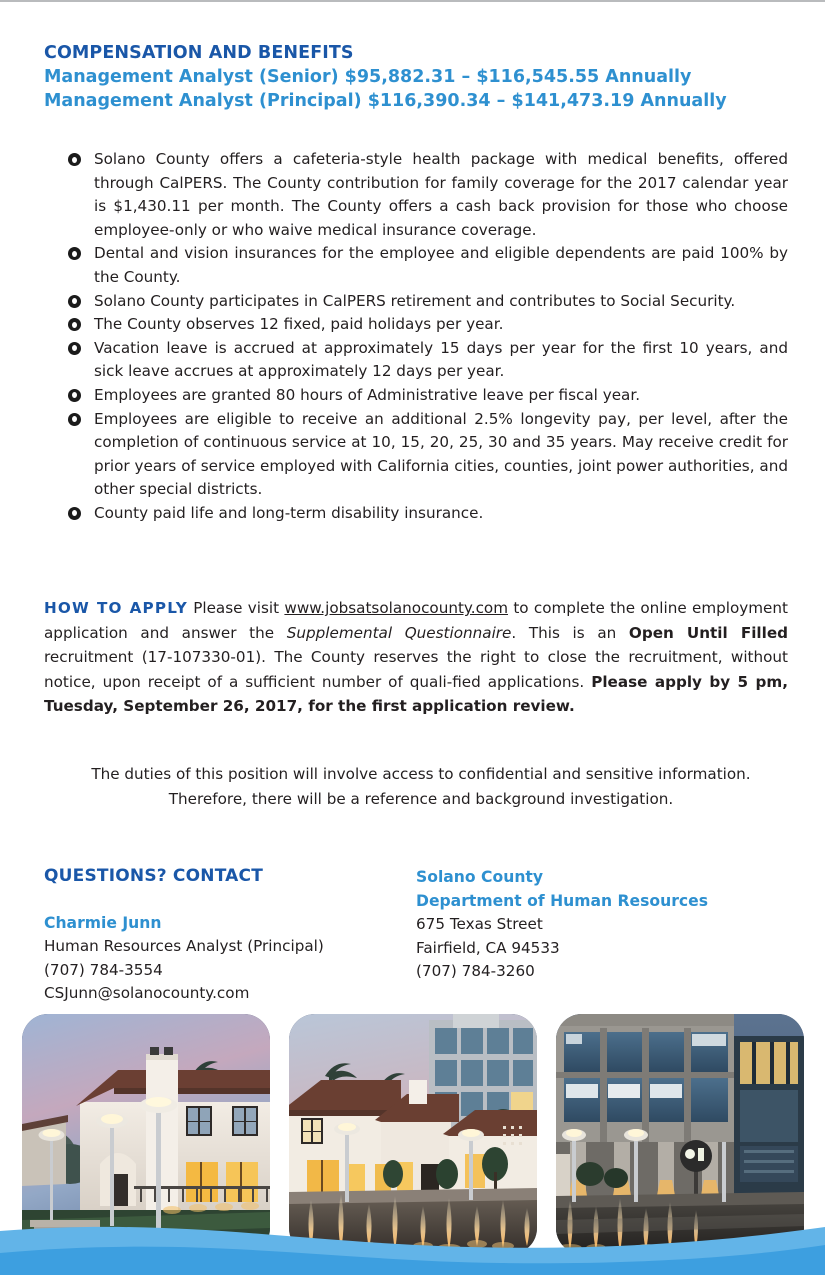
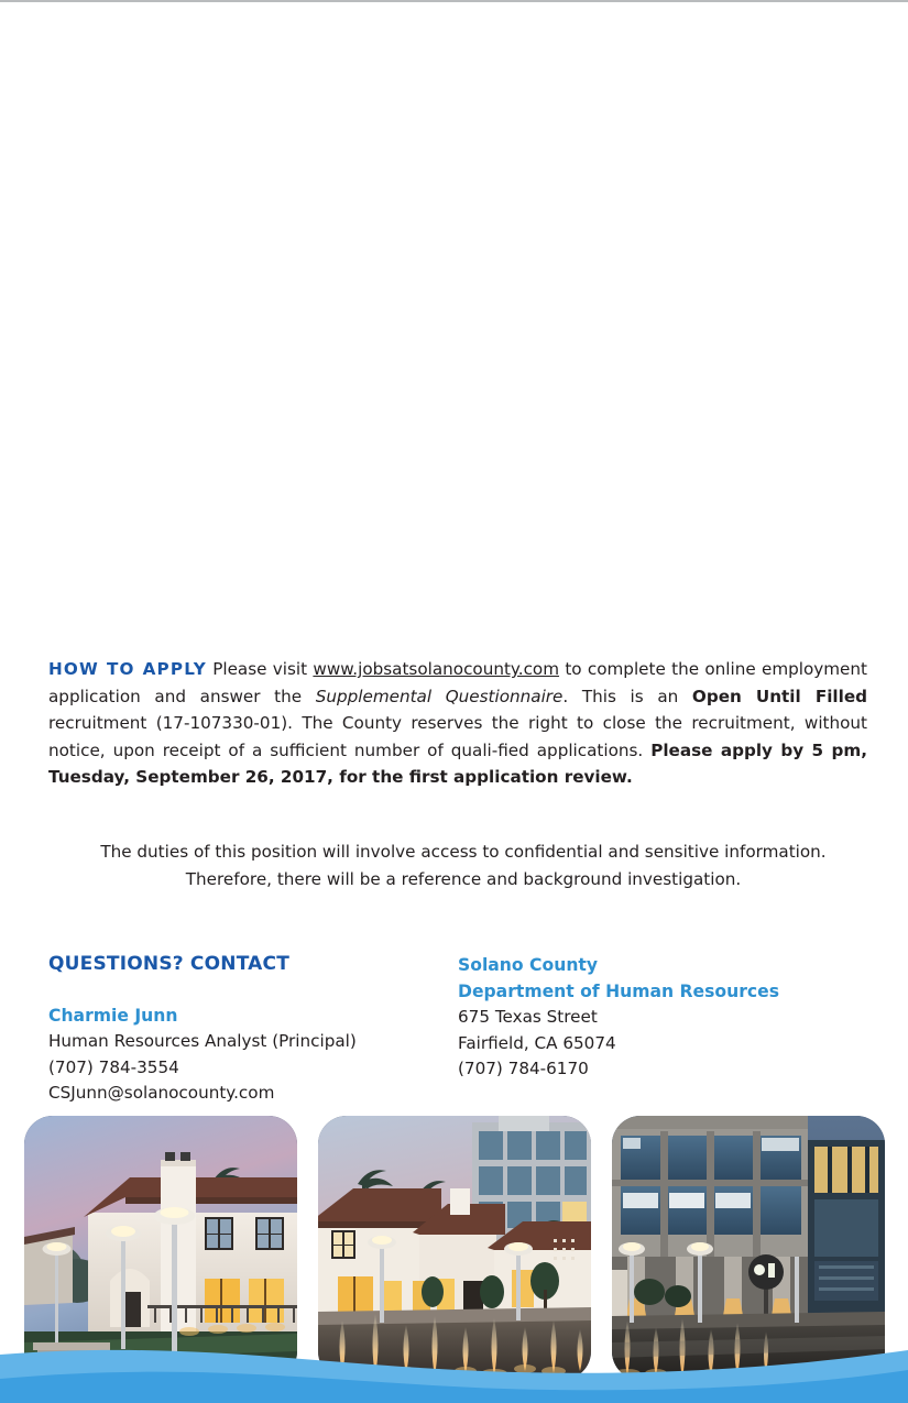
- COMPENSATION AND BENEFITS
- Management Analyst (Senior) $95,882.31 – $116,545.55 Annually
- Management Analyst (Principal) $116,390.34 – $141,473.19 Annually
- Solano County offers a cafeteria-style health package with medical benefits, offered through CalPERS. The County contribution for family coverage for the 2017 calendar year is $1,430.11 per month. The County offers a cash back provision for those who choose employee-only or who waive medical insurance coverage.
- Dental and vision insurances for the employee and eligible dependents are paid 100% by the County.
- Solano County participates in CalPERS retirement and contributes to Social Security.
- The County observes 12 fixed, paid holidays per year.
- Vacation leave is accrued at approximately 15 days per year for the first 10 years, and sick leave accrues at approximately 12 days per year.
- Employees are granted 80 hours of Administrative leave per fiscal year.
- Employees are eligible to receive an additional 2.5% longevity pay, per level, after the completion of continuous service at 10, 15, 20, 25, 30 and 35 years. May receive credit for prior years of service employed with California cities, counties, joint power authorities, and other special districts.
- County paid life and long-term disability insurance.
  HOW TO APPLY Please visit www.jobsatsolanocounty.com to complete the online employment application and answer the Supplemental Questionnaire. This is an Open Until Filled recruitment (17-107330-01). The County reserves the right to close the recruitment, without notice, upon receipt of a sufficient number of quali-fied applications. Please apply by 5 pm, Tuesday, September 26, 2017, for the first application review.
  The duties of this position will involve access to confidential and sensitive information. Therefore, there will be a reference and background investigation.
  QUESTIONS? CONTACT
  Charmie Junn
  Human Resources Analyst (Principal)
  (707) 784-3554
  CSJunn@solanocounty.com
  Solano County
  Department of Human Resources
  675 Texas Street
- Fairfield, CA 94533
+ Fairfield, CA 65074
- (707) 784-3260
+ (707) 784-6170
